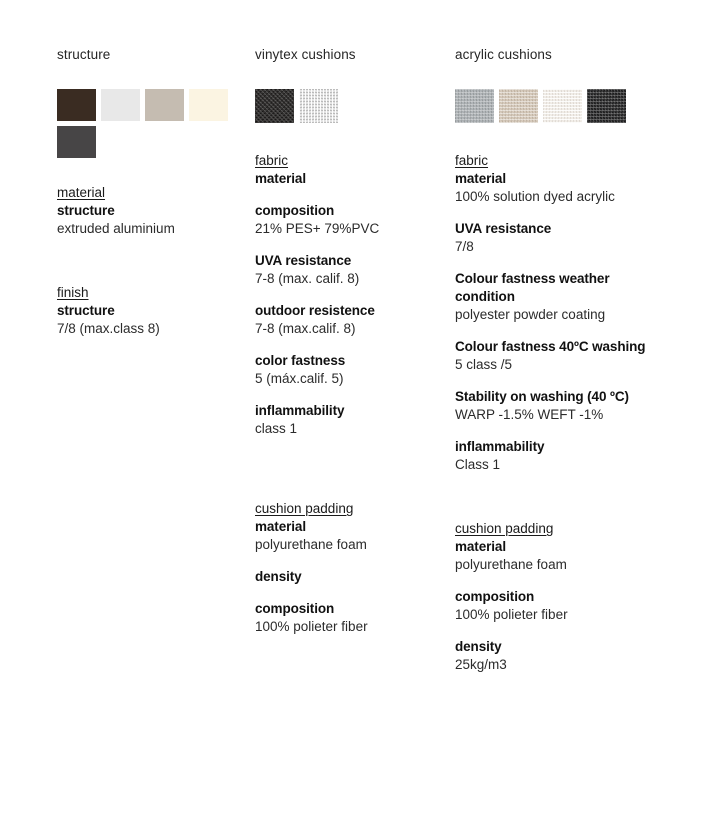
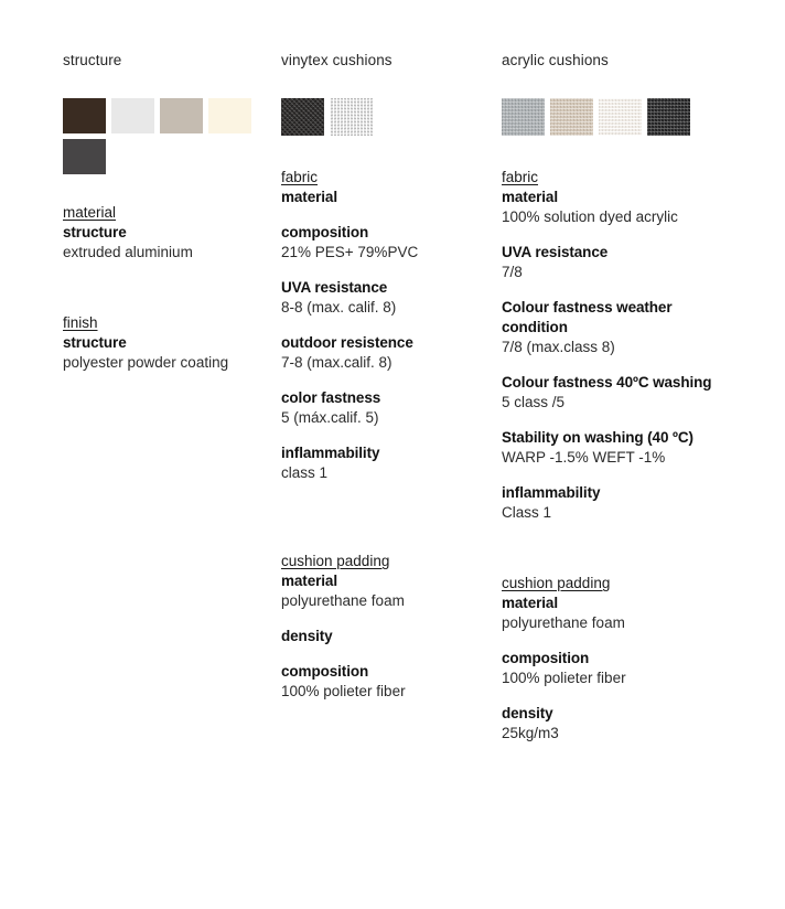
  structure
  material
  structure
  extruded aluminium
  finish
  structure
- 7/8 (max.class 8)
+ polyester powder coating
  vinytex cushions
  fabric
  material
  composition
  21% PES+ 79%PVC
  UVA resistance
- 7-8 (max. calif. 8)
+ 8-8 (max. calif. 8)
  outdoor resistence
  7-8 (max.calif. 8)
  color fastness
  5 (máx.calif. 5)
  inflammability
  class 1
  cushion padding
  material
  polyurethane foam
  density
  composition
  100% polieter fiber
  acrylic cushions
  fabric
  material
  100% solution dyed acrylic
  UVA resistance
  7/8
  Colour fastness weather condition
- polyester powder coating
+ 7/8 (max.class 8)
  Colour fastness 40ºC washing
  5 class /5
  Stability on washing (40 ºC)
  WARP -1.5% WEFT -1%
  inflammability
  Class 1
  cushion padding
  material
  polyurethane foam
  composition
  100% polieter fiber
  density
  25kg/m3
